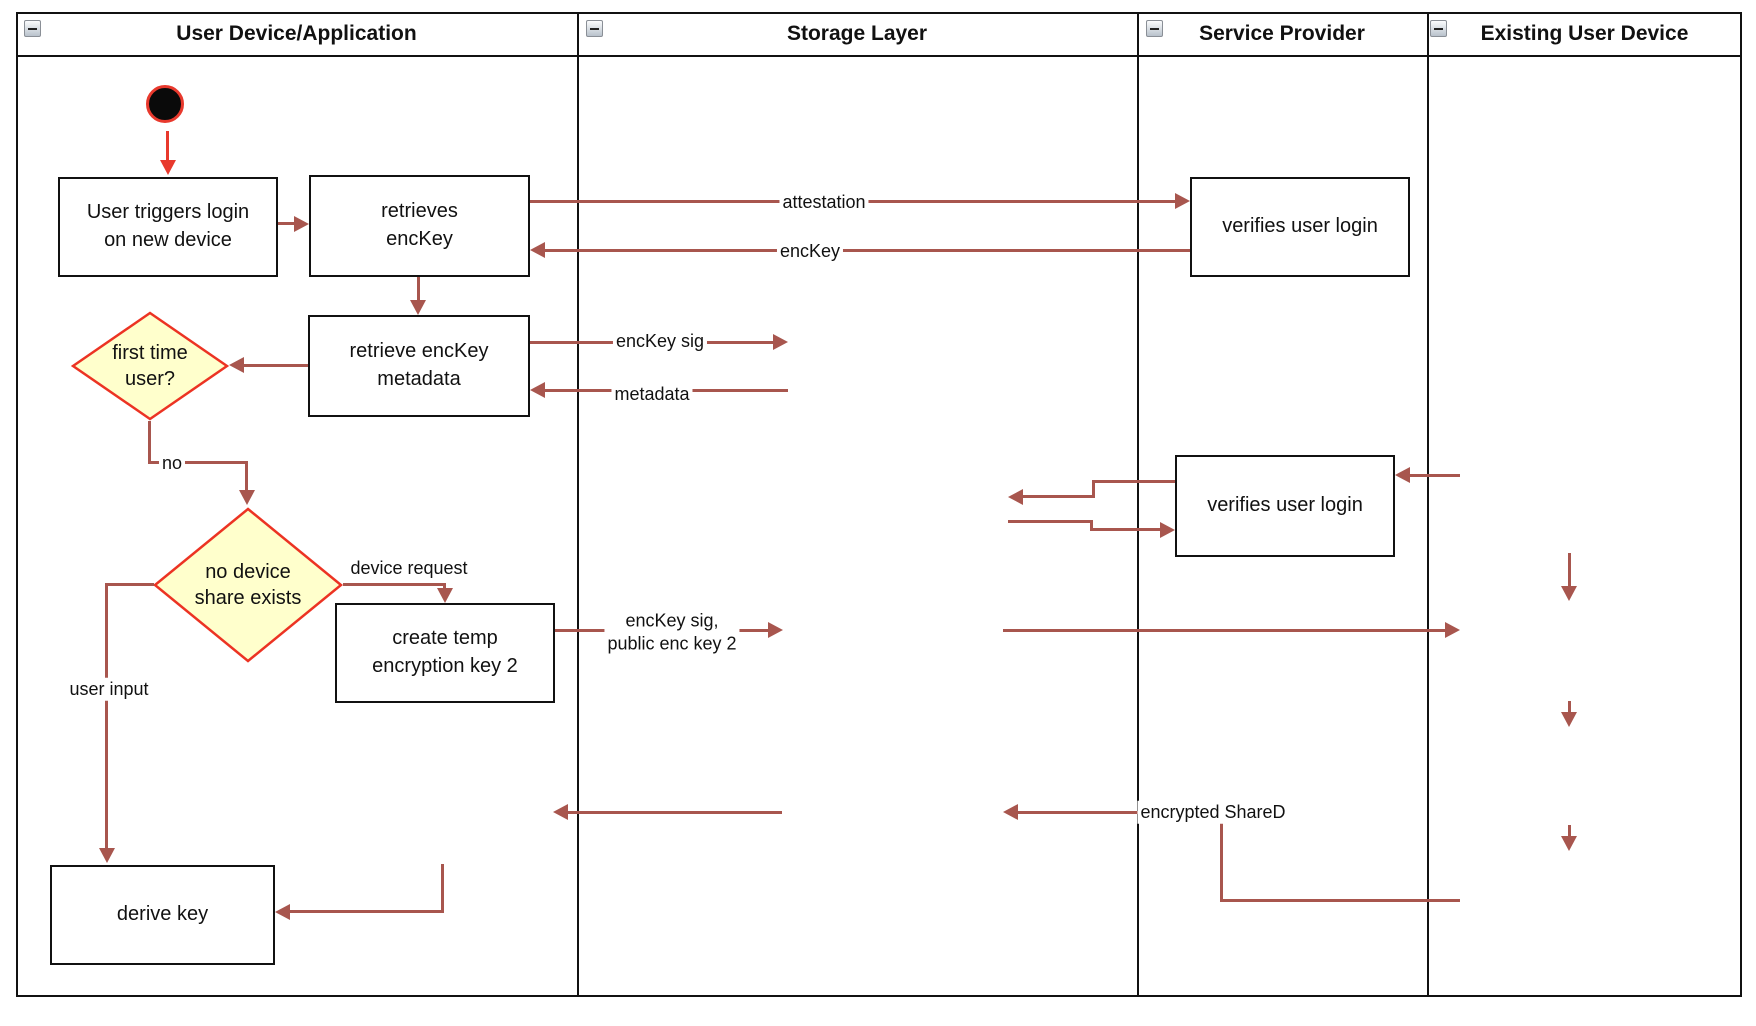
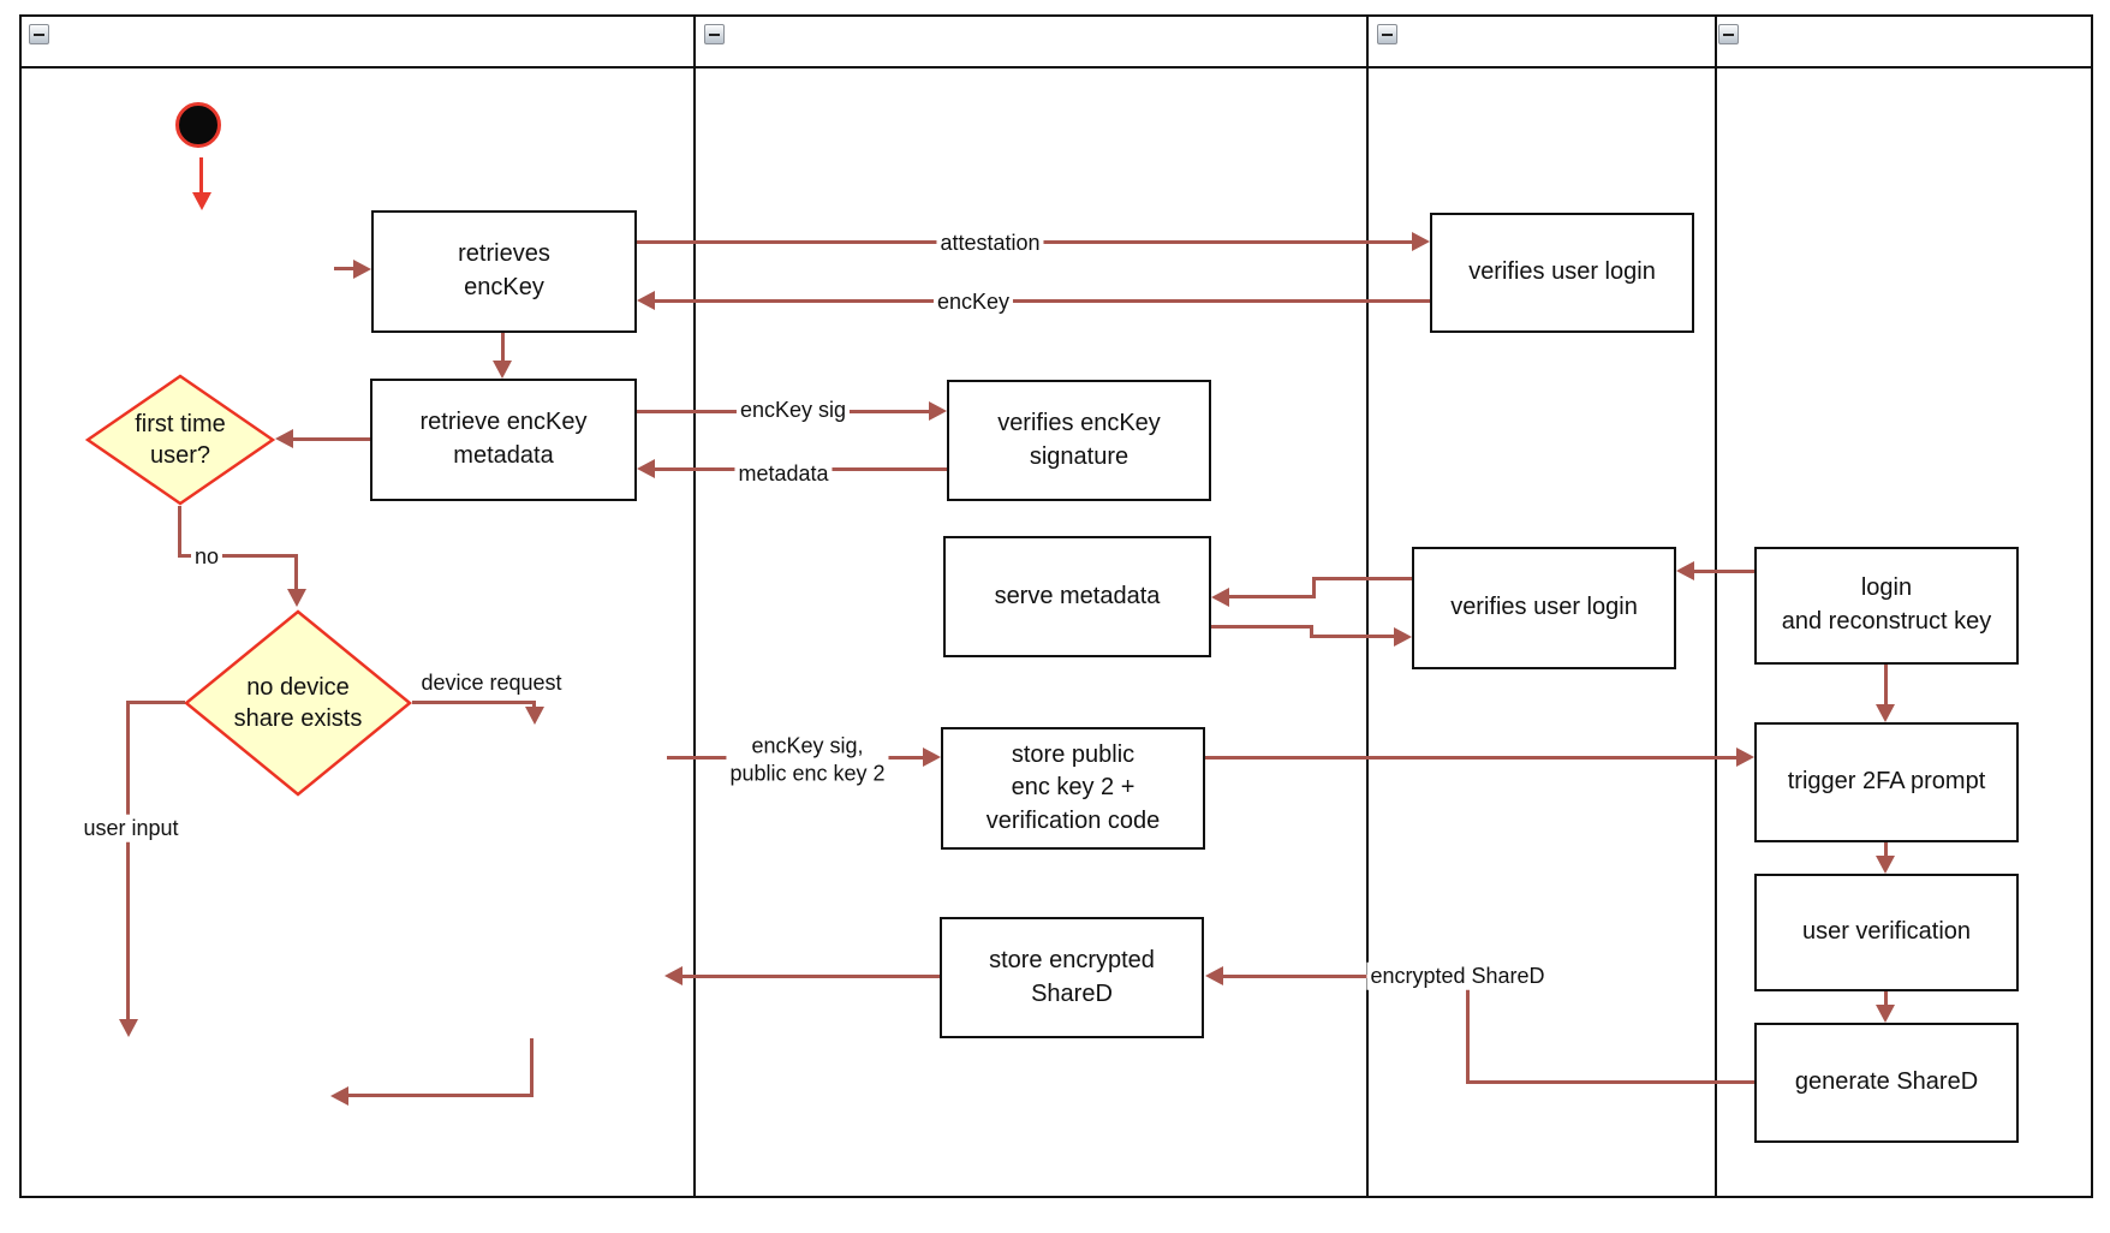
- User Device/Application
- Storage Layer
- Service Provider
- Existing User Device
- User triggers login
- on new device
  retrieves
  encKey
  retrieve encKey
  metadata
- create temp
- encryption key 2
- derive key
  first time
  user?
  no device
  share exists
+ verifies encKey
+ signature
+ serve metadata
+ store public
+ enc key 2 +
+ verification code
+ store encrypted
+ ShareD
  verifies user login
  verifies user login
+ login
+ and reconstruct key
+ trigger 2FA prompt
+ user verification
+ generate ShareD
  attestation
  encKey
  no
  device request
  user input
  encKey sig,
  public enc key 2
  encKey sig
  metadata
  encrypted ShareD
